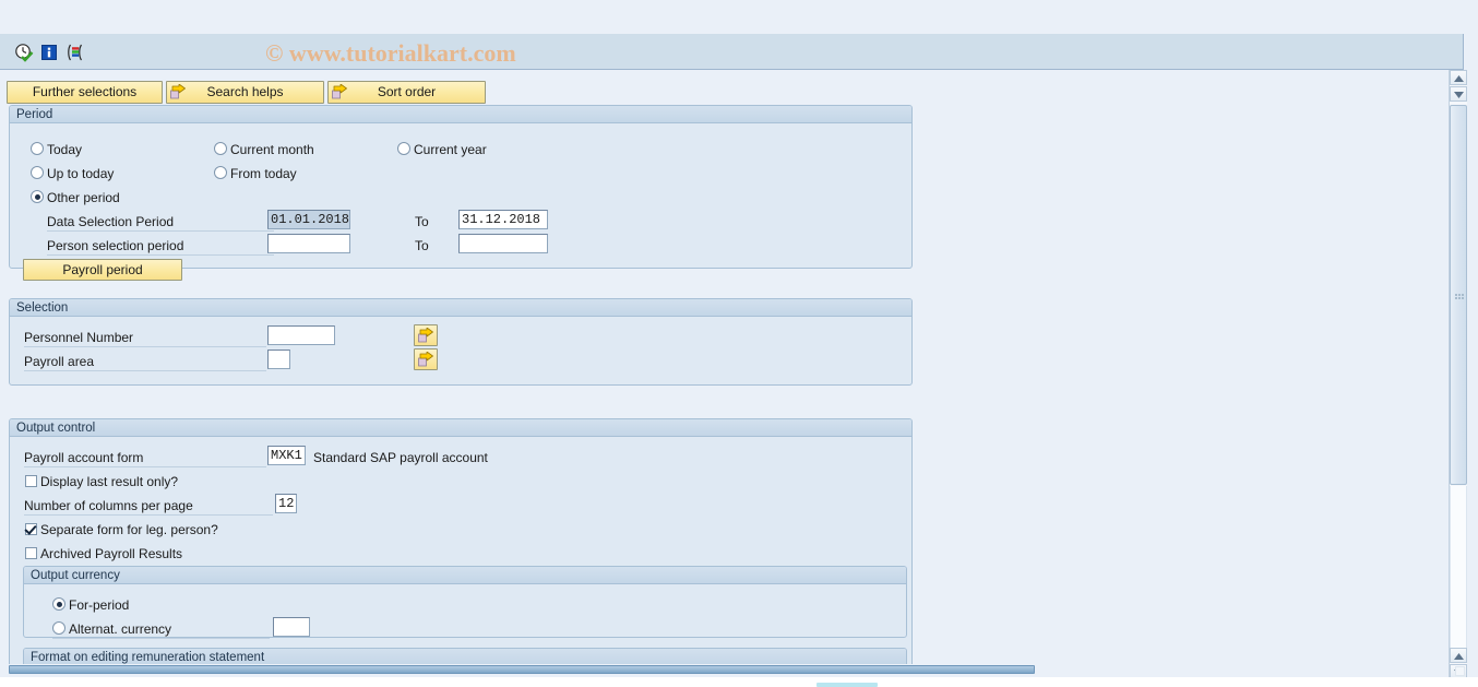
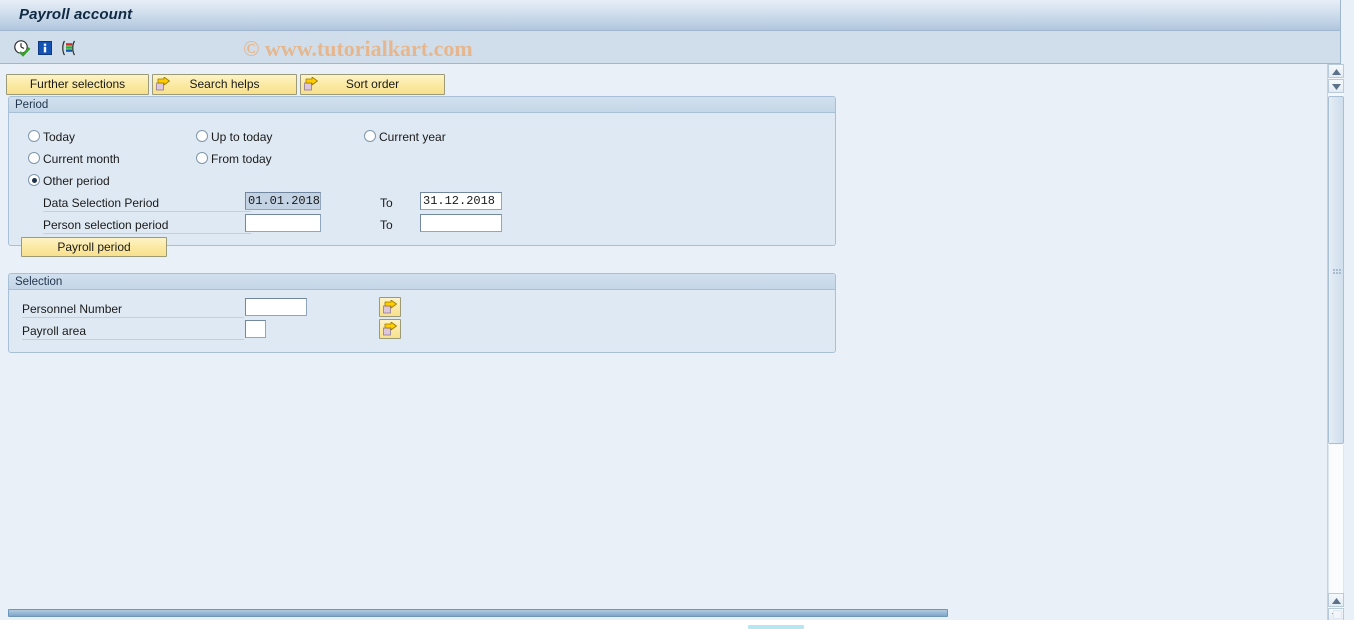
+ Payroll account
  © www.tutorialkart.com
  Further selections
  Search helps
  Sort order
  Period
  Today
- Current month
+ Up to today
  Current year
- Up to today
+ Current month
  From today
  Other period
  Data Selection Period
  01.01.2018
  To
  31.12.2018
  Person selection period
  To
  Payroll period
  Selection
  Personnel Number
  Payroll area
- Output control
- Payroll account form
- MXK1
- Standard SAP payroll account
- Display last result only?
- Number of columns per page
- 12
- Separate form for leg. person?
- Archived Payroll Results
- Output currency
- For-period
- Alternat. currency
- Format on editing remuneration statement
